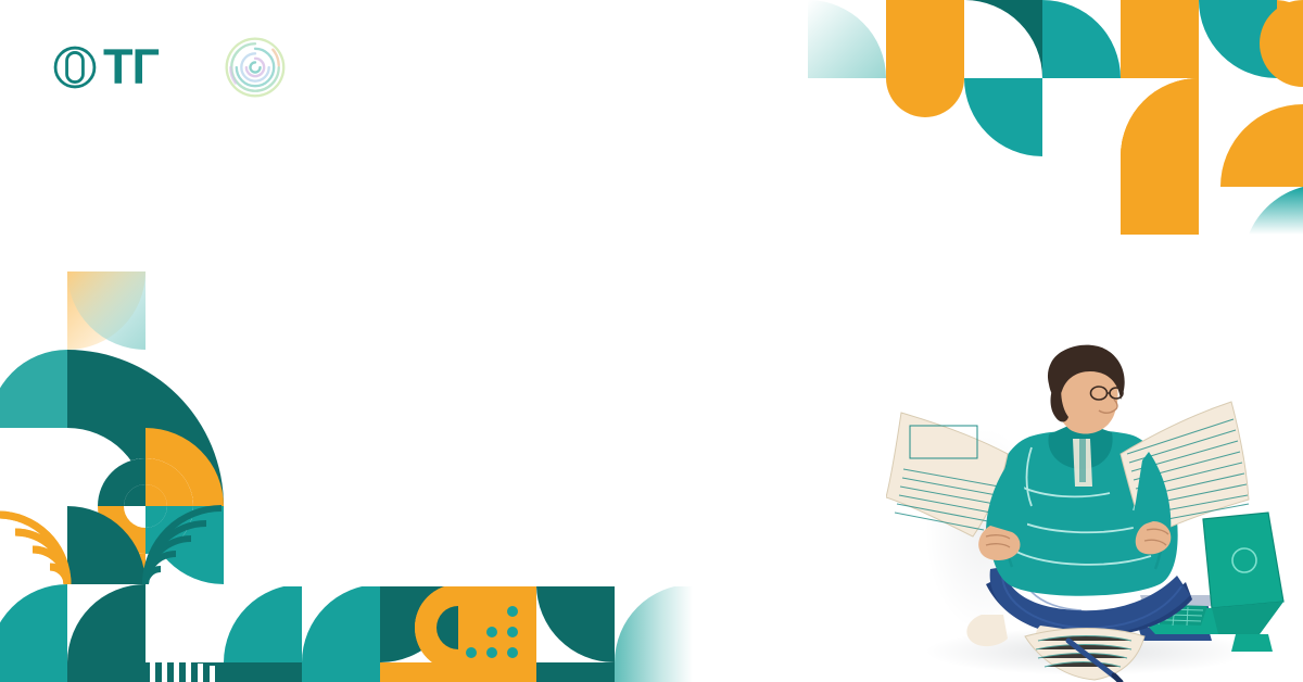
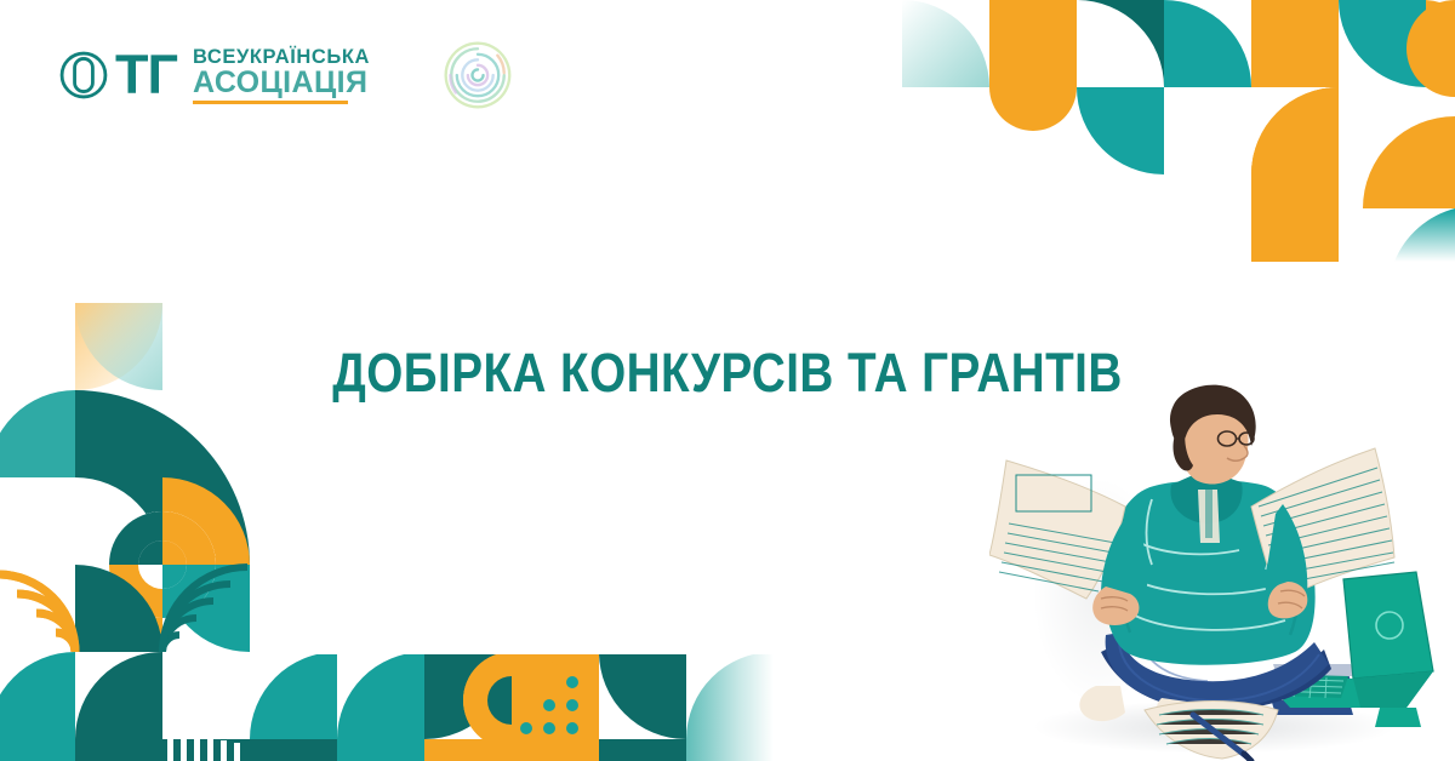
  ТГ
+ ВСЕУКРАЇНСЬКА
+ АСОЦІАЦІЯ
+ ДОБІРКА КОНКУРСІВ ТА ГРАНТІВ
